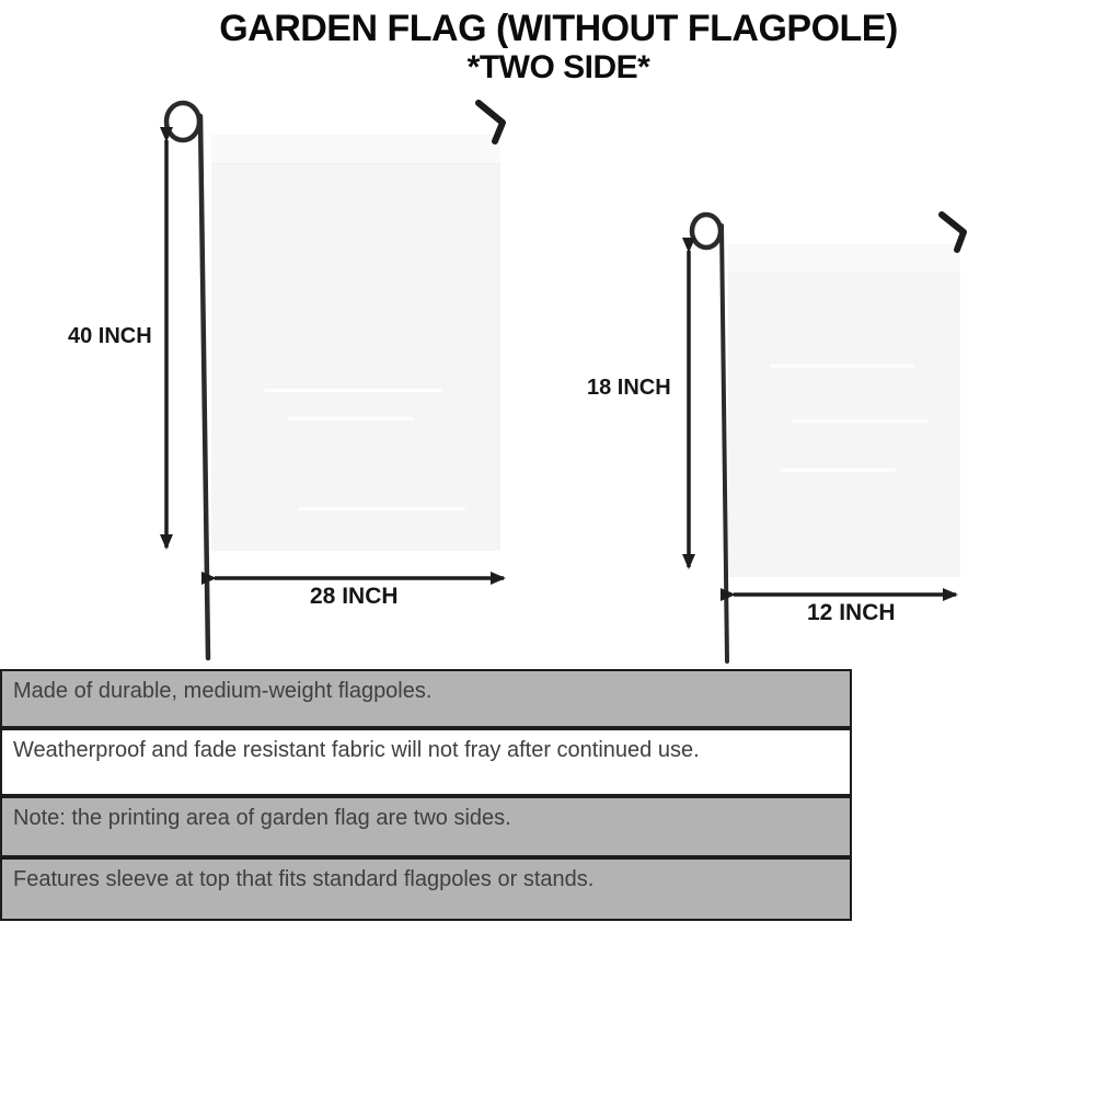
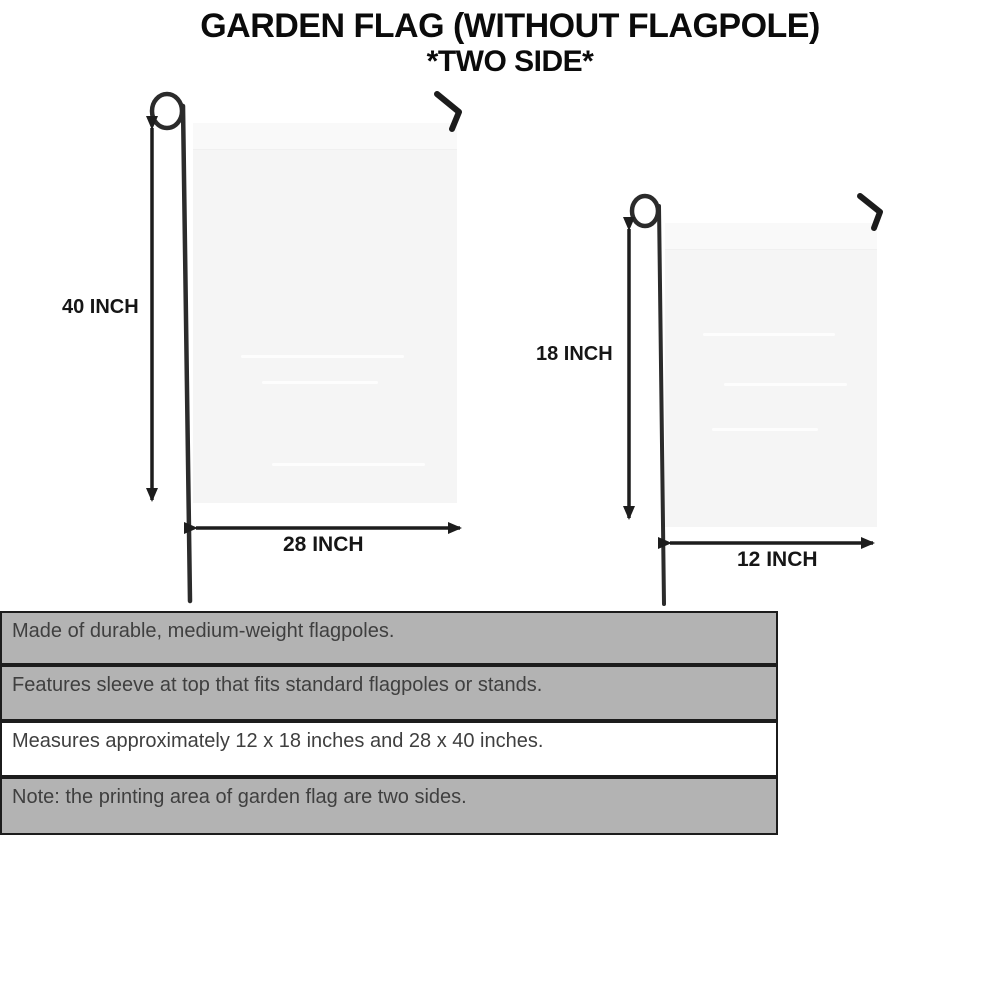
  GARDEN FLAG (WITHOUT FLAGPOLE)
  *TWO SIDE*
  40 INCH
  28 INCH
  18 INCH
  12 INCH
  Made of durable, medium-weight flagpoles.
- Weatherproof and fade resistant fabric will not fray after continued use.
- Note: the printing area of garden flag are two sides.
+ Features sleeve at top that fits standard flagpoles or stands.
+ Measures approximately 12 x 18 inches and 28 x 40 inches.
- Features sleeve at top that fits standard flagpoles or stands.
+ Note: the printing area of garden flag are two sides.
